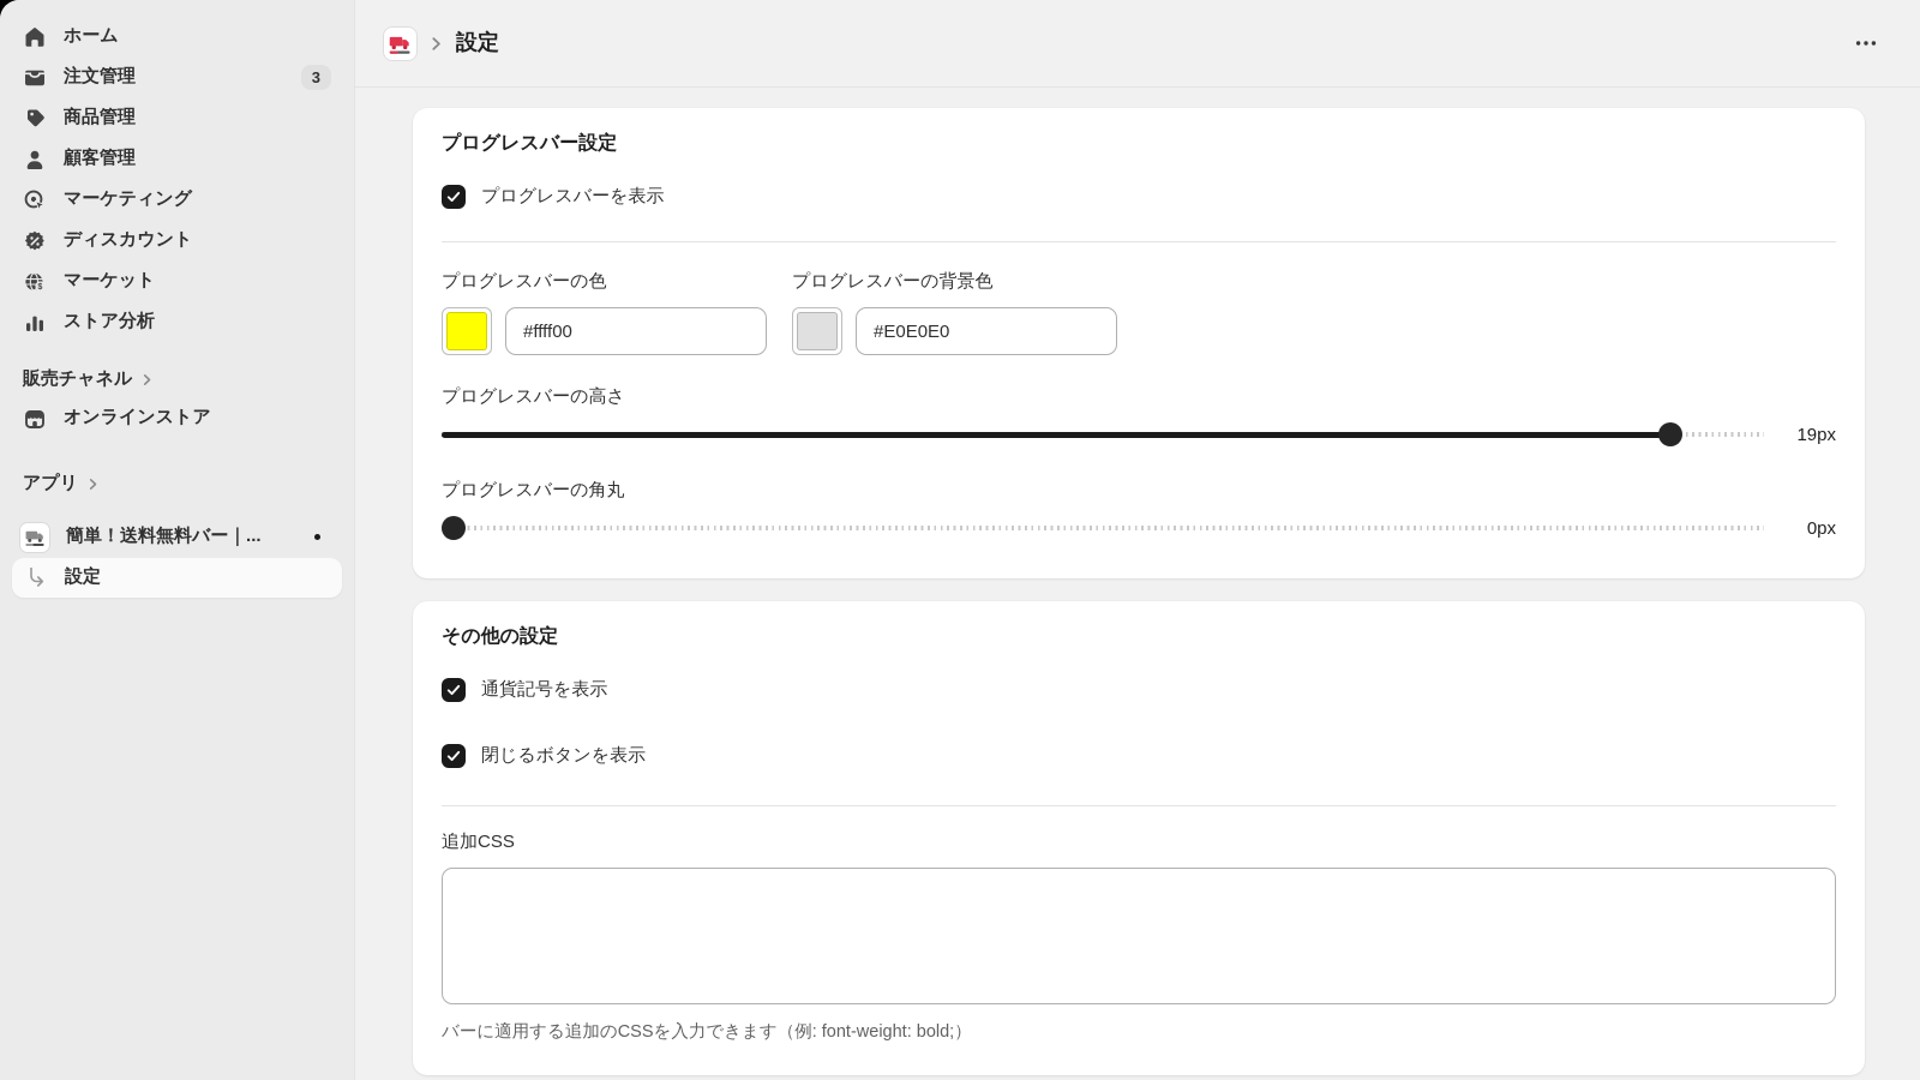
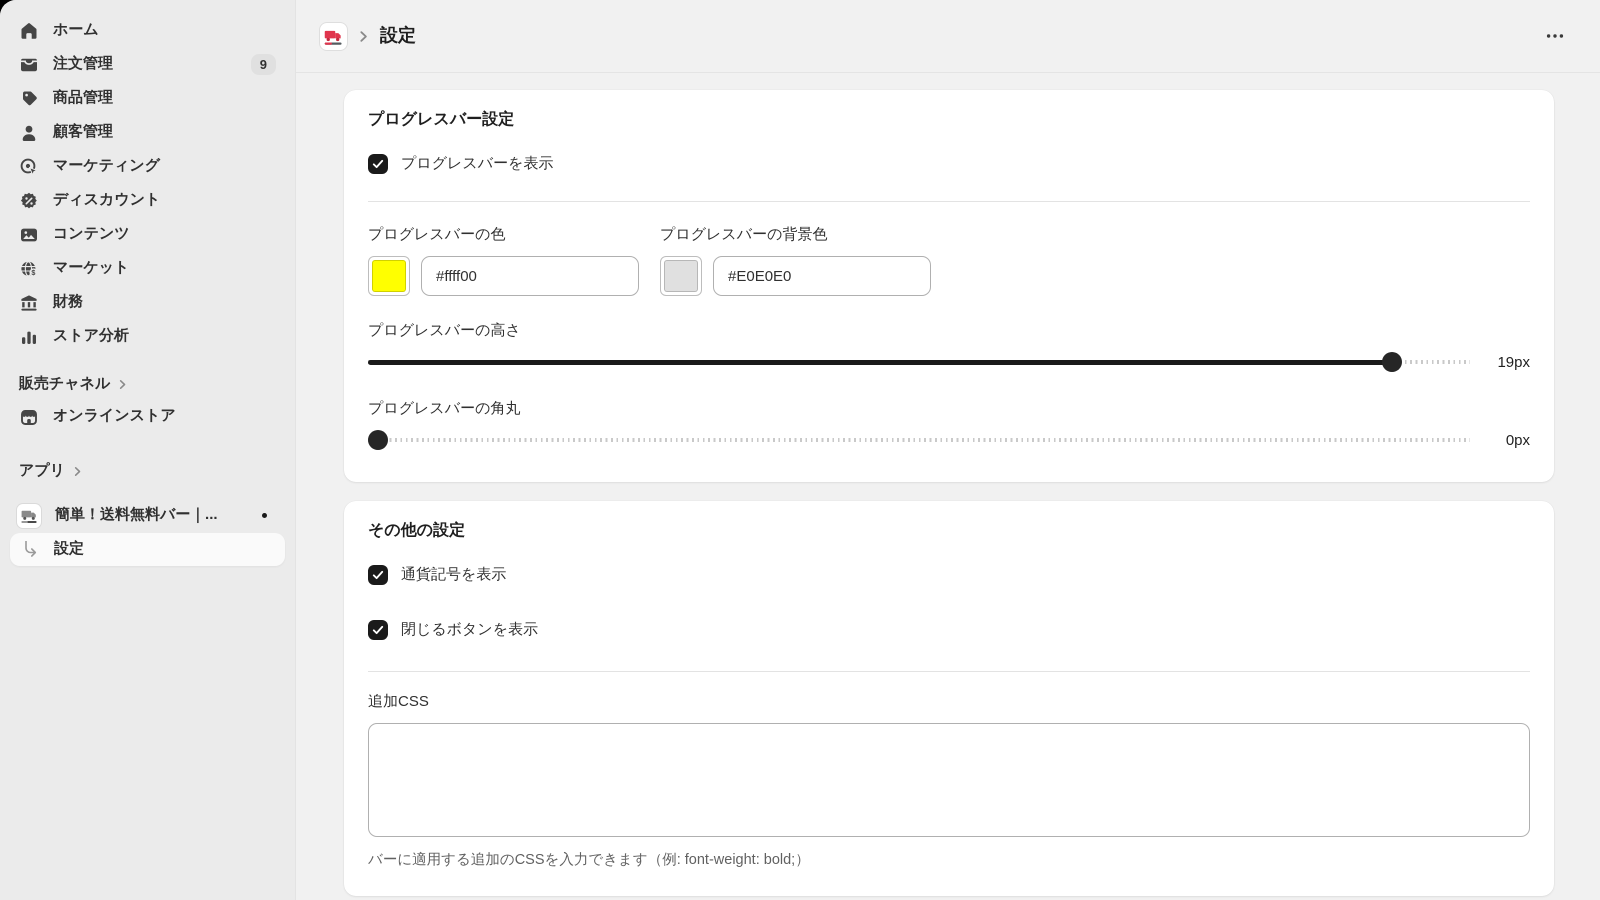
  ホーム
  注文管理
- 3
+ 9
  商品管理
  顧客管理
  マーケティング
  ディスカウント
+ コンテンツ
  $
  マーケット
+ 財務
  ストア分析
  販売チャネル
  オンラインストア
  アプリ
  簡単！送料無料バー｜...
  設定
  設定
  プログレスバー設定
  プログレスバーを表示
  プログレスバーの色
  #ffff00
  プログレスバーの背景色
  #E0E0E0
  プログレスバーの高さ
  19px
  プログレスバーの角丸
  0px
  その他の設定
  通貨記号を表示
  閉じるボタンを表示
  追加CSS
  バーに適用する追加のCSSを入力できます（例: font-weight: bold;）
